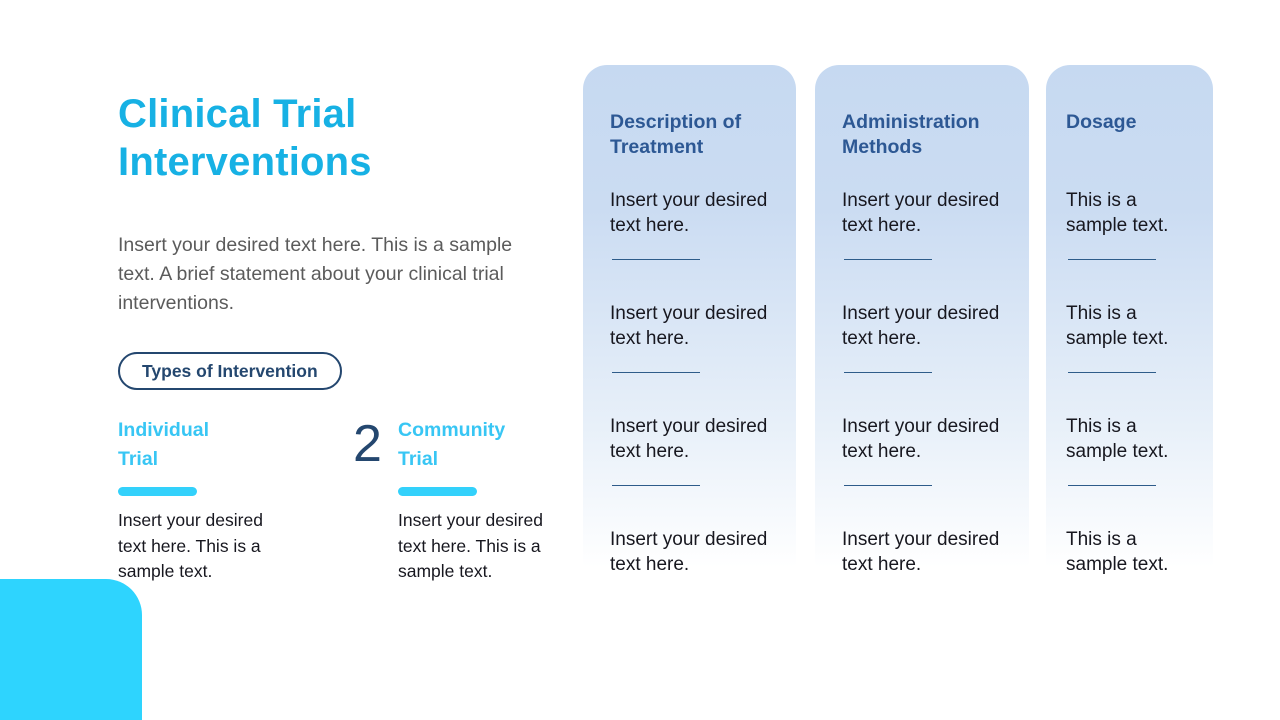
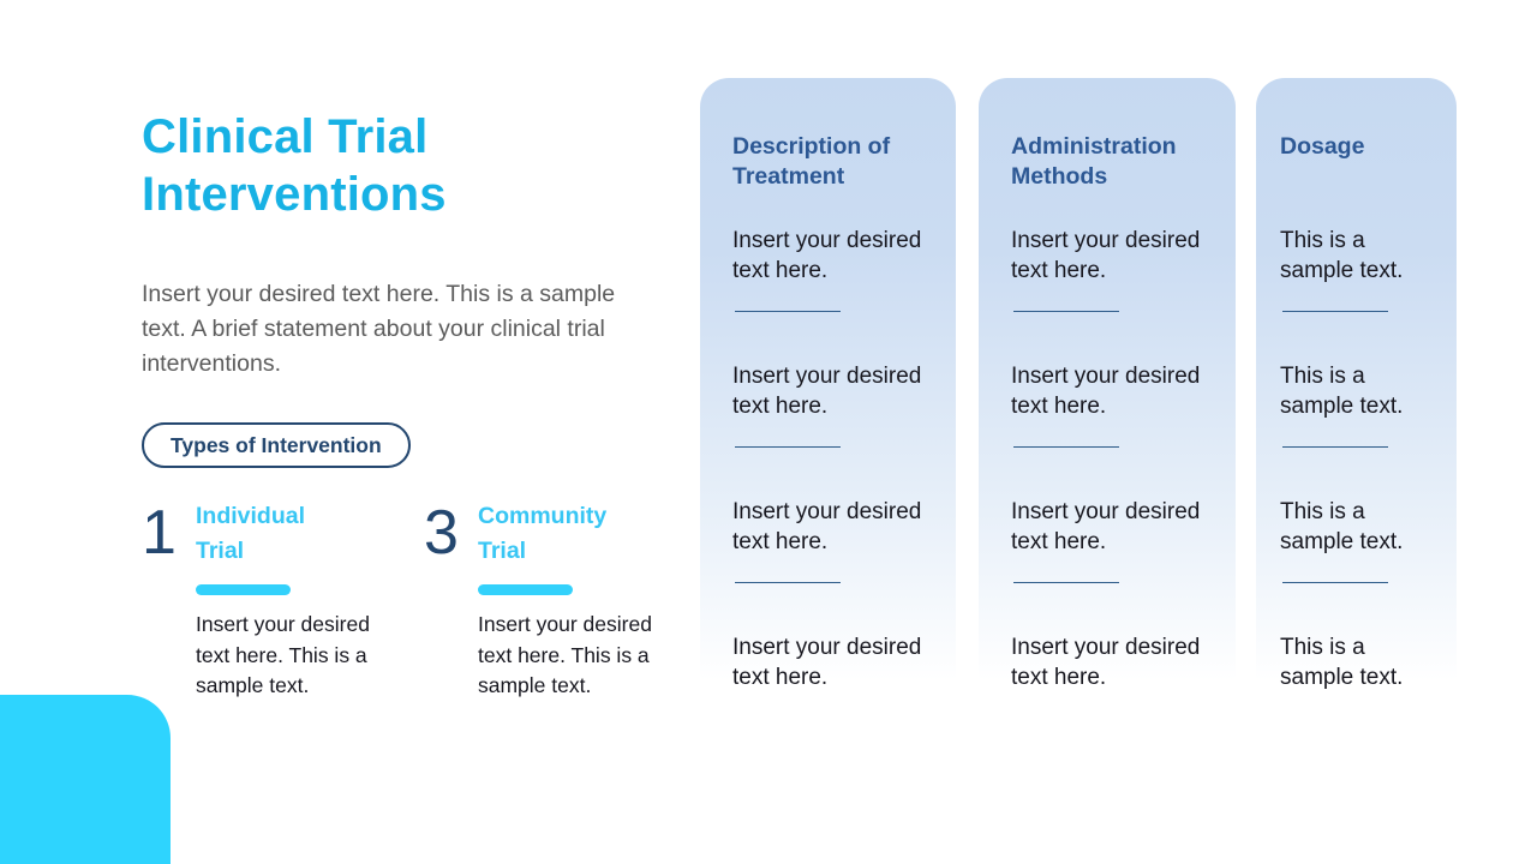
  Clinical Trial Interventions
  Insert your desired text here. This is a sample text. A brief statement about your clinical trial interventions.
  Types of Intervention
+ 1
  Individual Trial
  Insert your desired text here. This is a sample text.
- 2
+ 3
  Community Trial
  Insert your desired text here. This is a sample text.
  Description of Treatment
  Insert your desired text here.
  Insert your desired text here.
  Insert your desired text here.
  Insert your desired text here.
  Administration Methods
  Insert your desired text here.
  Insert your desired text here.
  Insert your desired text here.
  Insert your desired text here.
  Dosage
  This is a sample text.
  This is a sample text.
  This is a sample text.
  This is a sample text.
